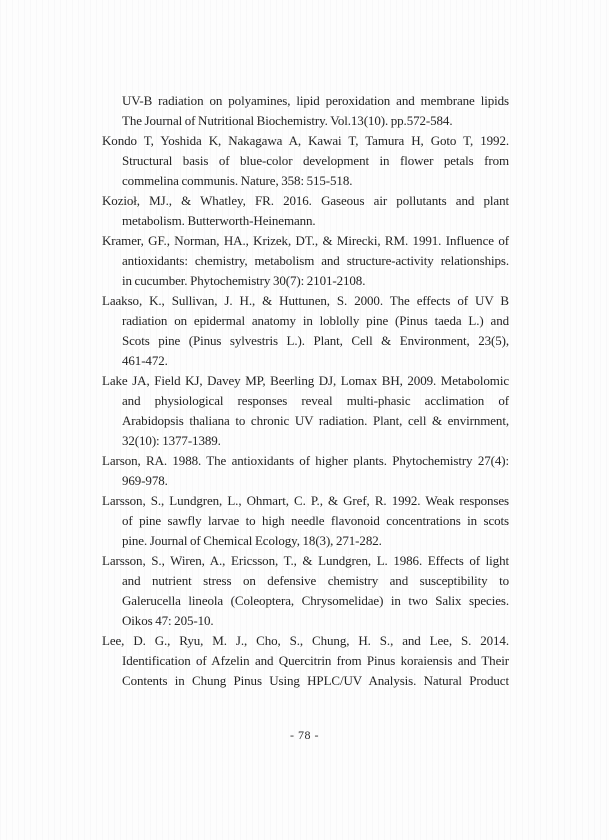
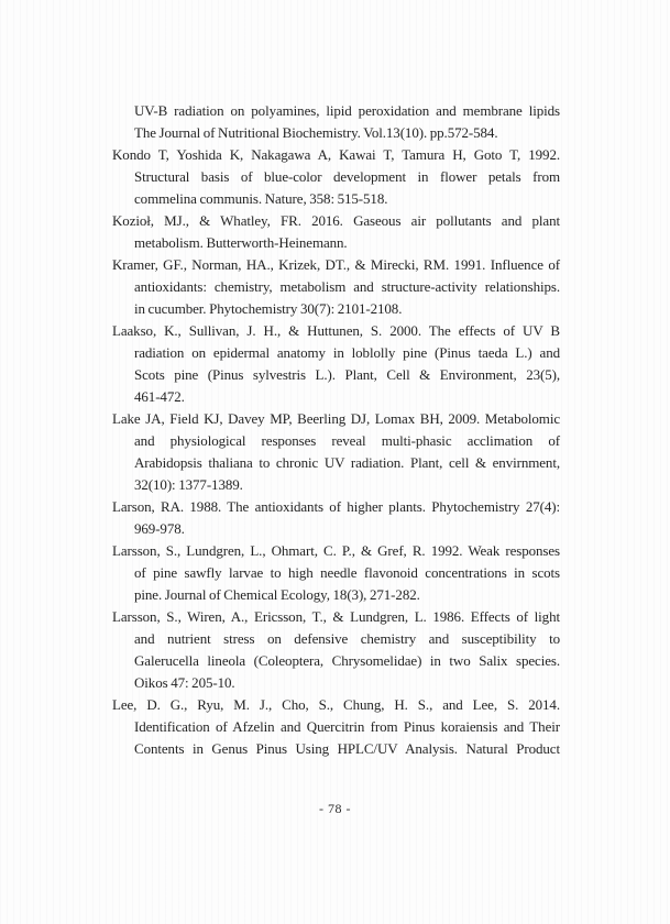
  UV-B radiation on polyamines, lipid peroxidation and membrane lipids
  The Journal of Nutritional Biochemistry. Vol.13(10). pp.572-584.
  Kondo T, Yoshida K, Nakagawa A, Kawai T, Tamura H, Goto T, 1992.
  Structural basis of blue-color development in flower petals from
  commelina communis. Nature, 358: 515-518.
  Kozioł, MJ., & Whatley, FR. 2016. Gaseous air pollutants and plant
  metabolism. Butterworth-Heinemann.
  Kramer, GF., Norman, HA., Krizek, DT., & Mirecki, RM. 1991. Influence of
  antioxidants: chemistry, metabolism and structure-activity relationships.
  in cucumber. Phytochemistry 30(7): 2101-2108.
  Laakso, K., Sullivan, J. H., & Huttunen, S. 2000. The effects of UV B
  radiation on epidermal anatomy in loblolly pine (Pinus taeda L.) and
  Scots pine (Pinus sylvestris L.). Plant, Cell & Environment, 23(5),
  461-472.
  Lake JA, Field KJ, Davey MP, Beerling DJ, Lomax BH, 2009. Metabolomic
  and physiological responses reveal multi-phasic acclimation of
  Arabidopsis thaliana to chronic UV radiation. Plant, cell & envirnment,
  32(10): 1377-1389.
  Larson, RA. 1988. The antioxidants of higher plants. Phytochemistry 27(4):
  969-978.
  Larsson, S., Lundgren, L., Ohmart, C. P., & Gref, R. 1992. Weak responses
  of pine sawfly larvae to high needle flavonoid concentrations in scots
  pine. Journal of Chemical Ecology, 18(3), 271-282.
  Larsson, S., Wiren, A., Ericsson, T., & Lundgren, L. 1986. Effects of light
  and nutrient stress on defensive chemistry and susceptibility to
  Galerucella lineola (Coleoptera, Chrysomelidae) in two Salix species.
  Oikos 47: 205-10.
  Lee, D. G., Ryu, M. J., Cho, S., Chung, H. S., and Lee, S. 2014.
  Identification of Afzelin and Quercitrin from Pinus koraiensis and Their
- Contents in Chung Pinus Using HPLC/UV Analysis. Natural Product
+ Contents in Genus Pinus Using HPLC/UV Analysis. Natural Product
  - 78 -
